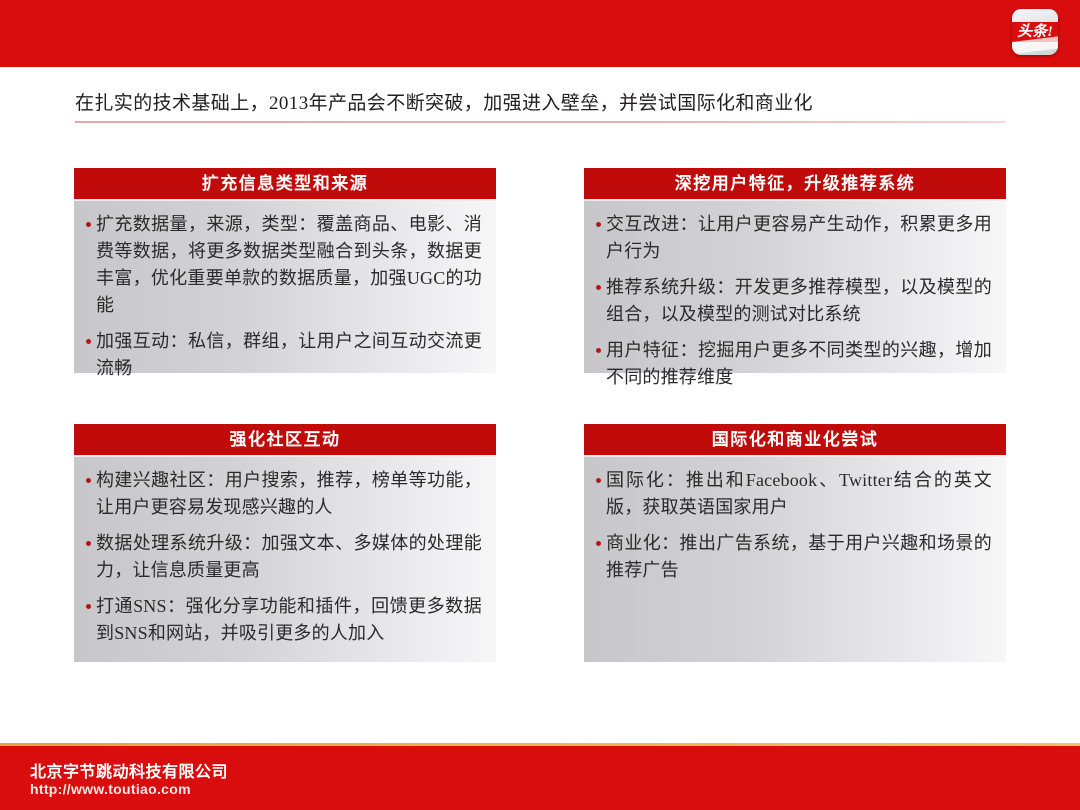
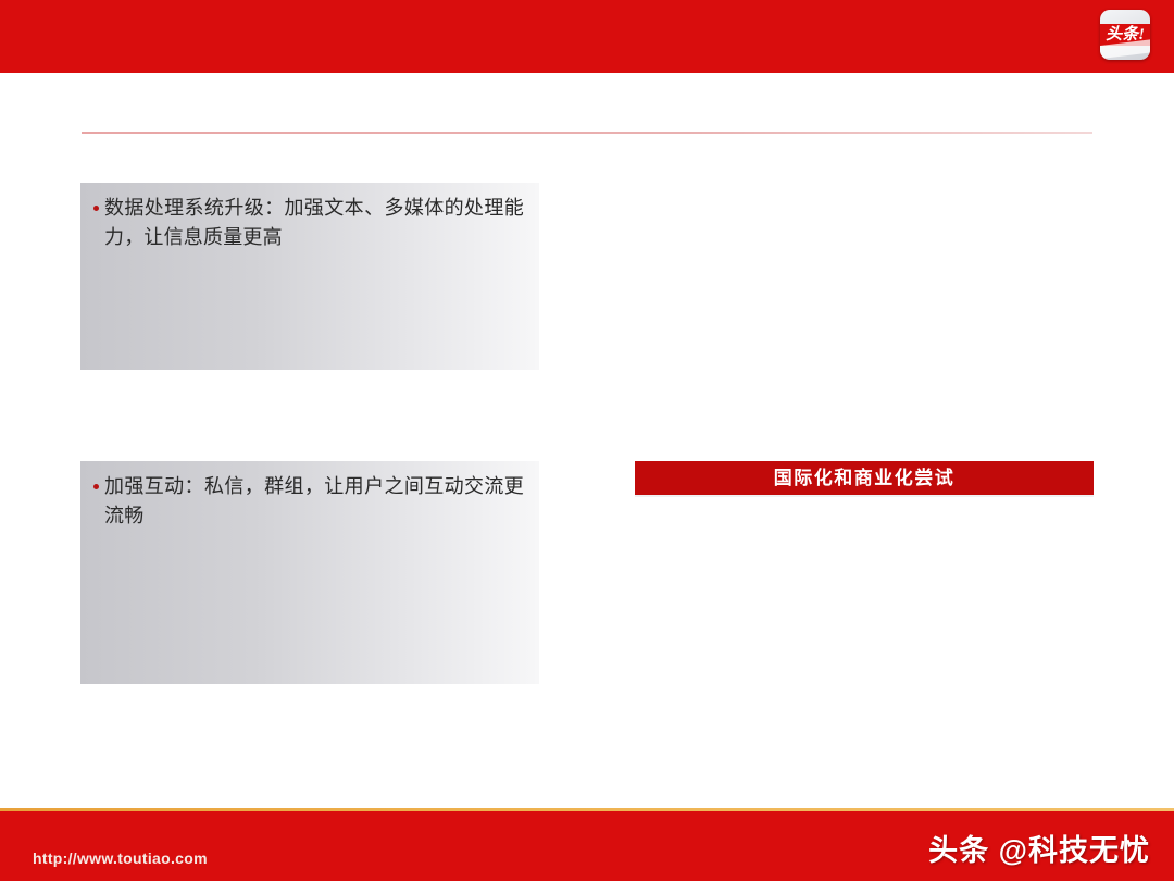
  头条!
- 在扎实的技术基础上，2013年产品会不断突破，加强进入壁垒，并尝试国际化和商业化
- 扩充信息类型和来源
- 扩充数据量，来源，类型：覆盖商品、电影、消费等数据，将更多数据类型融合到头条，数据更丰富，优化重要单款的数据质量，加强UGC的功能
- 加强互动：私信，群组，让用户之间互动交流更流畅
+ 数据处理系统升级：加强文本、多媒体的处理能力，让信息质量更高
- 深挖用户特征，升级推荐系统
- 交互改进：让用户更容易产生动作，积累更多用户行为
- 推荐系统升级：开发更多推荐模型，以及模型的组合，以及模型的测试对比系统
- 用户特征：挖掘用户更多不同类型的兴趣，增加不同的推荐维度
- 强化社区互动
- 构建兴趣社区：用户搜索，推荐，榜单等功能，让用户更容易发现感兴趣的人
- 数据处理系统升级：加强文本、多媒体的处理能力，让信息质量更高
+ 加强互动：私信，群组，让用户之间互动交流更流畅
- 打通SNS：强化分享功能和插件，回馈更多数据到SNS和网站，并吸引更多的人加入
  国际化和商业化尝试
- 国际化：推出和Facebook、Twitter结合的英文版，获取英语国家用户
- 商业化：推出广告系统，基于用户兴趣和场景的推荐广告
- 北京字节跳动科技有限公司
  http://www.toutiao.com
+ 头条 @科技无忧
